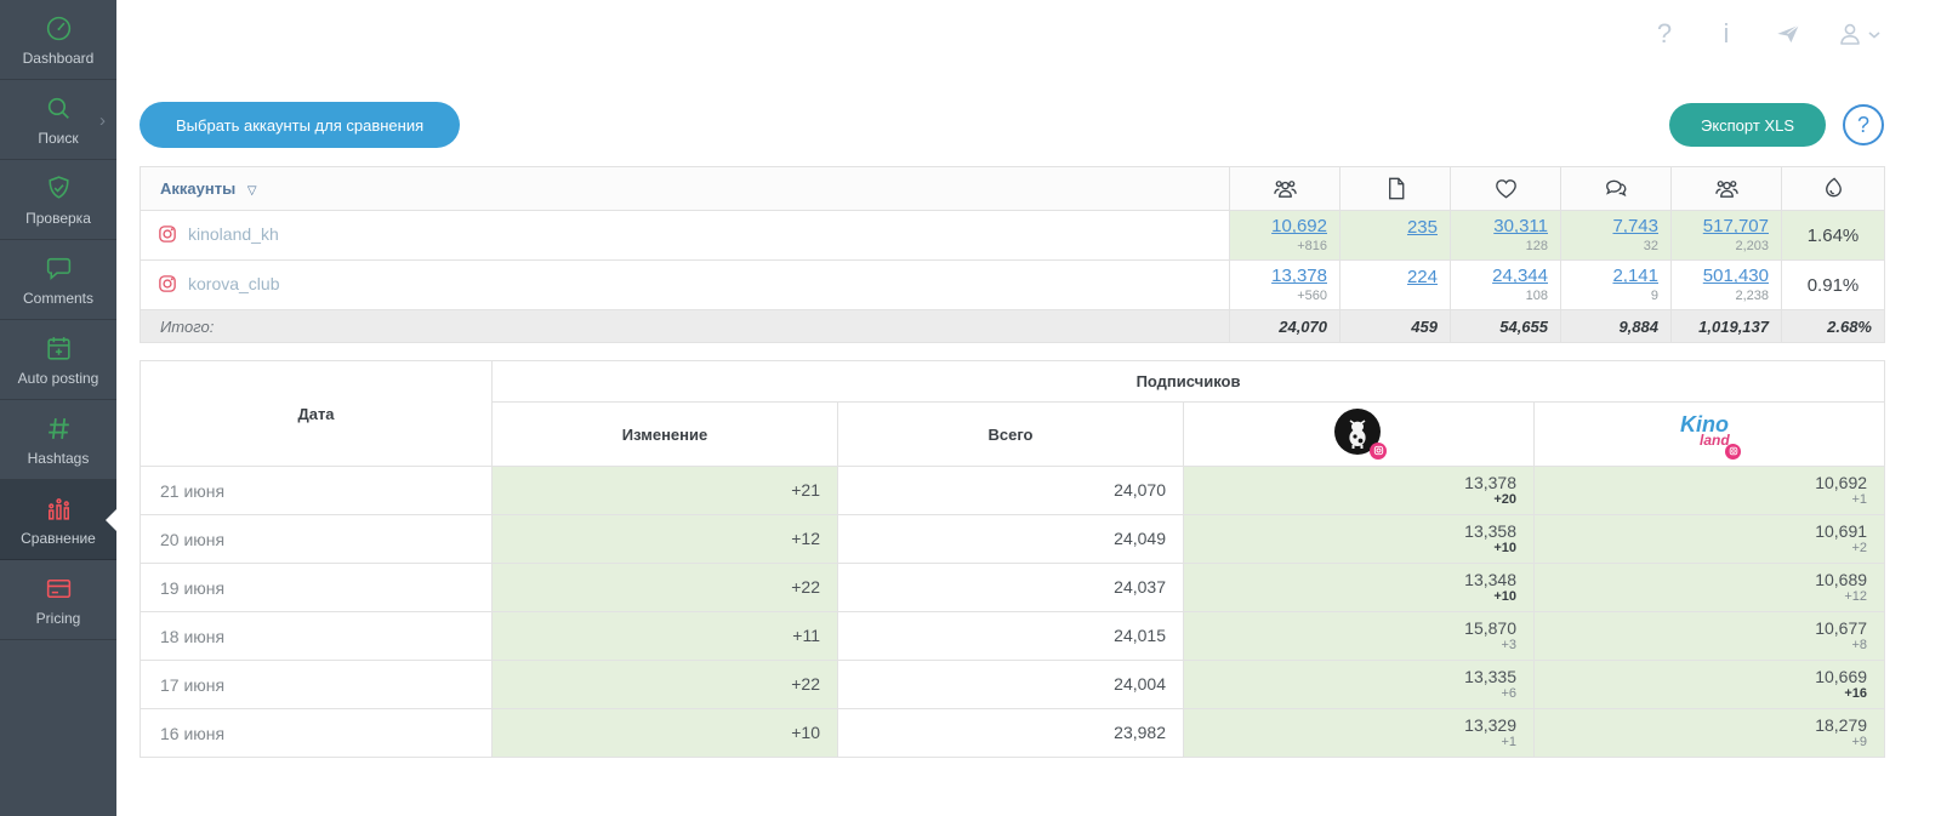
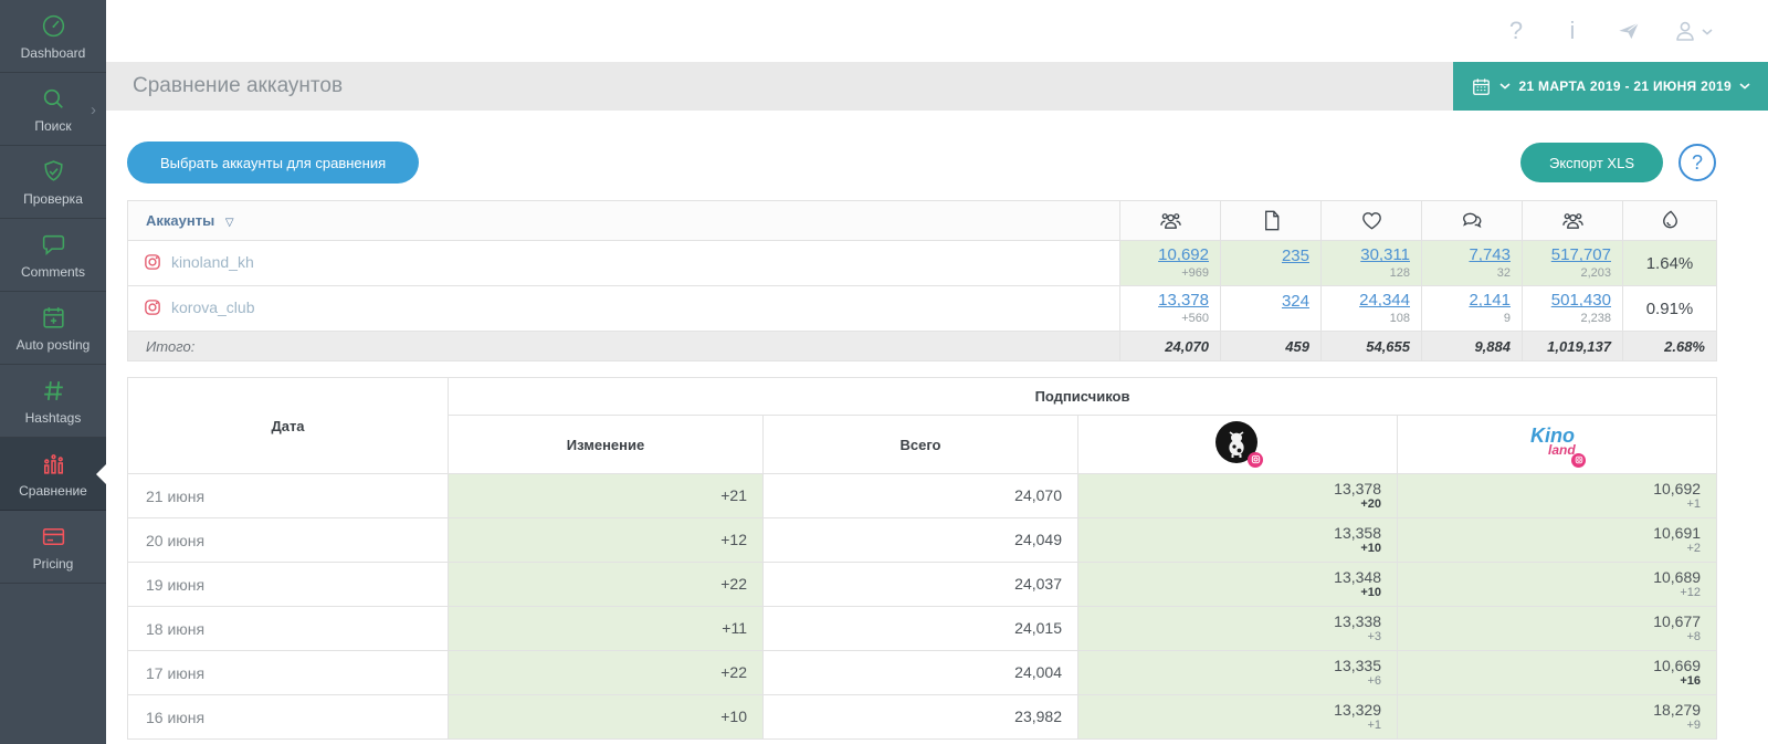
  Dashboard
  Поиск
  ›
  Проверка
  Comments
  Auto posting
  Hashtags
  Сравнение
  Pricing
  ?
  i
+ Сравнение аккаунтов
+ 21 МАРТА 2019 - 21 ИЮНЯ 2019
  Выбрать аккаунты для сравнения
  Экспорт XLS
  ?
  Аккаунты ▽
- kinoland_kh	10,692+816	235	30,311128	7,74332	517,7072,203	1.64%
+ kinoland_kh	10,692+969	235	30,311128	7,74332	517,7072,203	1.64%
- korova_club	13,378+560	224	24,344108	2,1419	501,4302,238	0.91%
+ korova_club	13,378+560	324	24,344108	2,1419	501,4302,238	0.91%
  Итого:	24,070	459	54,655	9,884	1,019,137	2.68%
  Дата	Подписчиков
  Изменение	Всего		Kinoland
  21 июня	+21	24,070	13,378+20	10,692+1
  20 июня	+12	24,049	13,358+10	10,691+2
  19 июня	+22	24,037	13,348+10	10,689+12
- 18 июня	+11	24,015	15,870+3	10,677+8
+ 18 июня	+11	24,015	13,338+3	10,677+8
  17 июня	+22	24,004	13,335+6	10,669+16
  16 июня	+10	23,982	13,329+1	18,279+9
